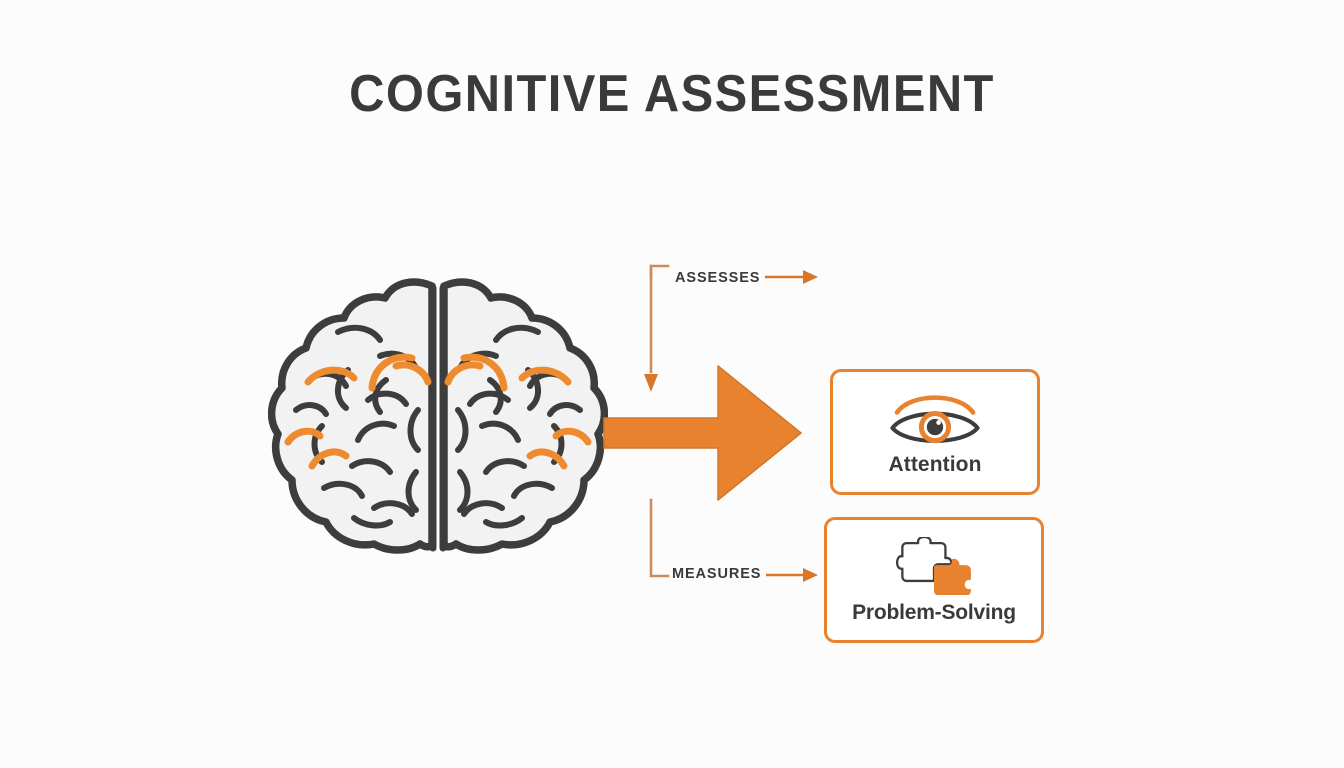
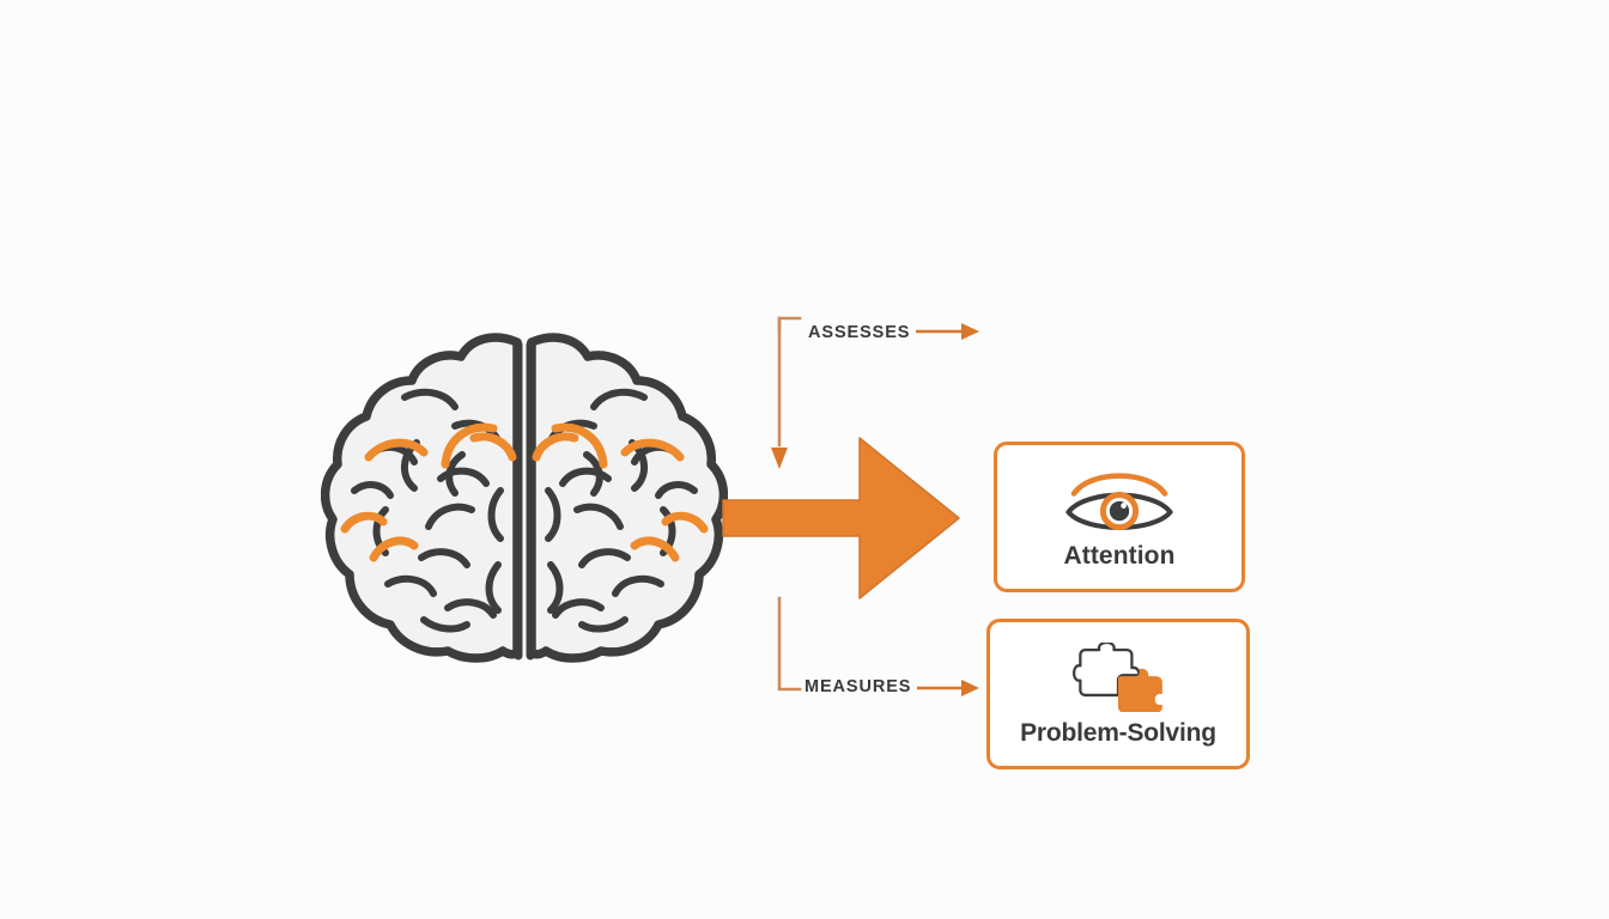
- COGNITIVE ASSESSMENT
  ASSESSES
  MEASURES
  Attention
  Problem-Solving
